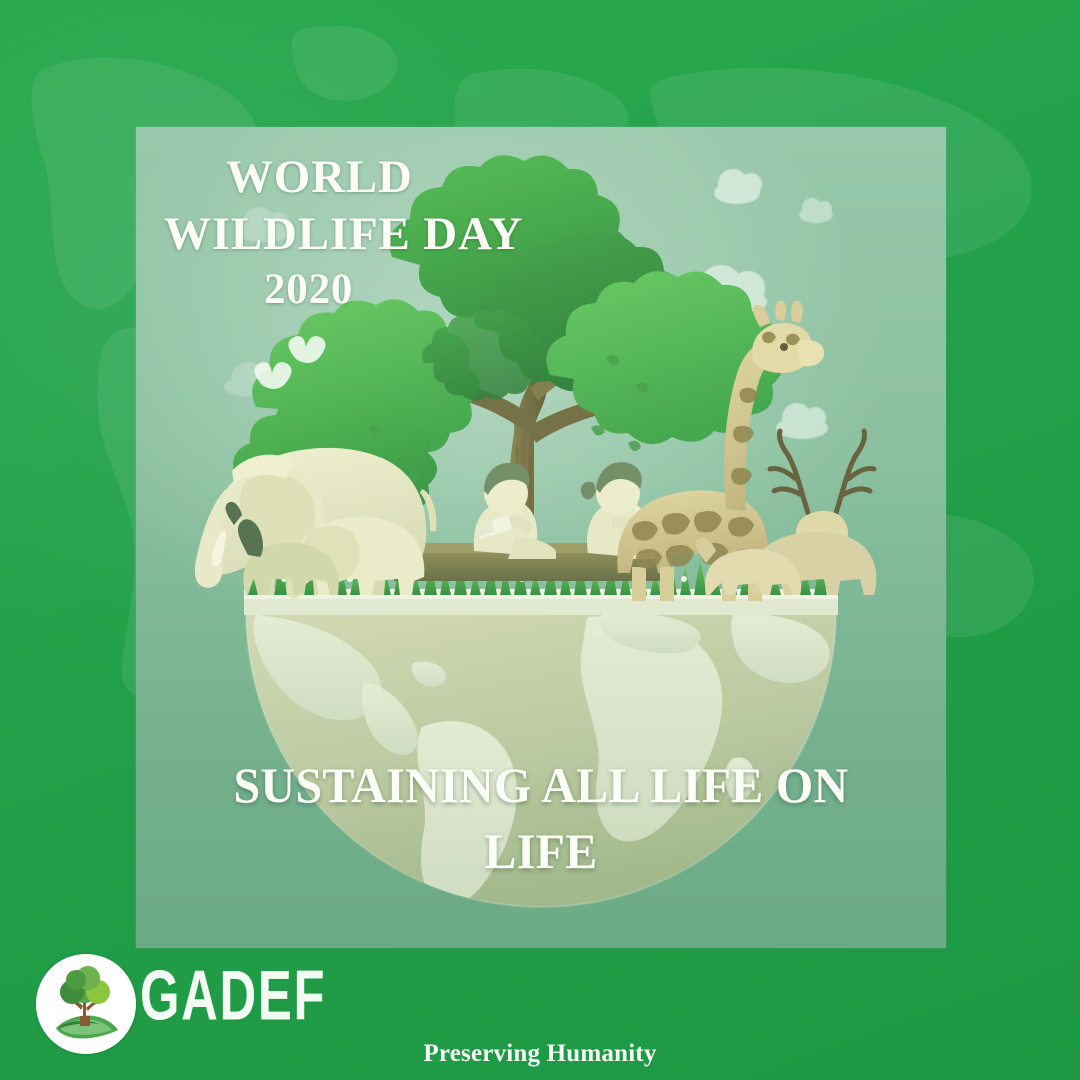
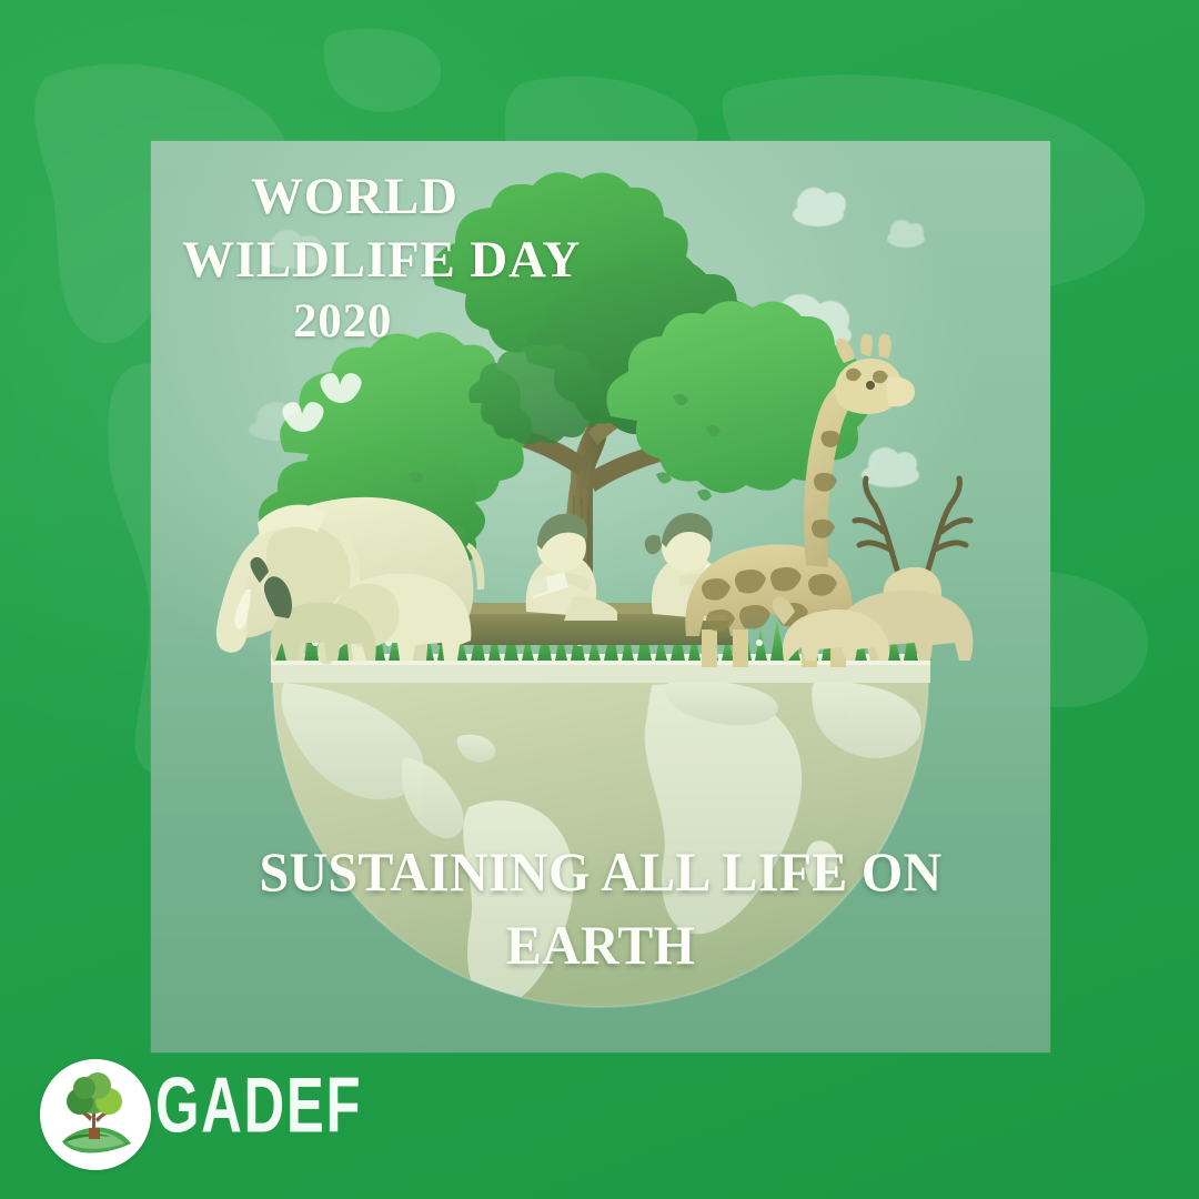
  WORLD
  WILDLIFE DAY
  2020
- SUSTAINING ALL LIFE ON LIFE
+ SUSTAINING ALL LIFE ON EARTH
  GADEF
- Preserving Humanity
